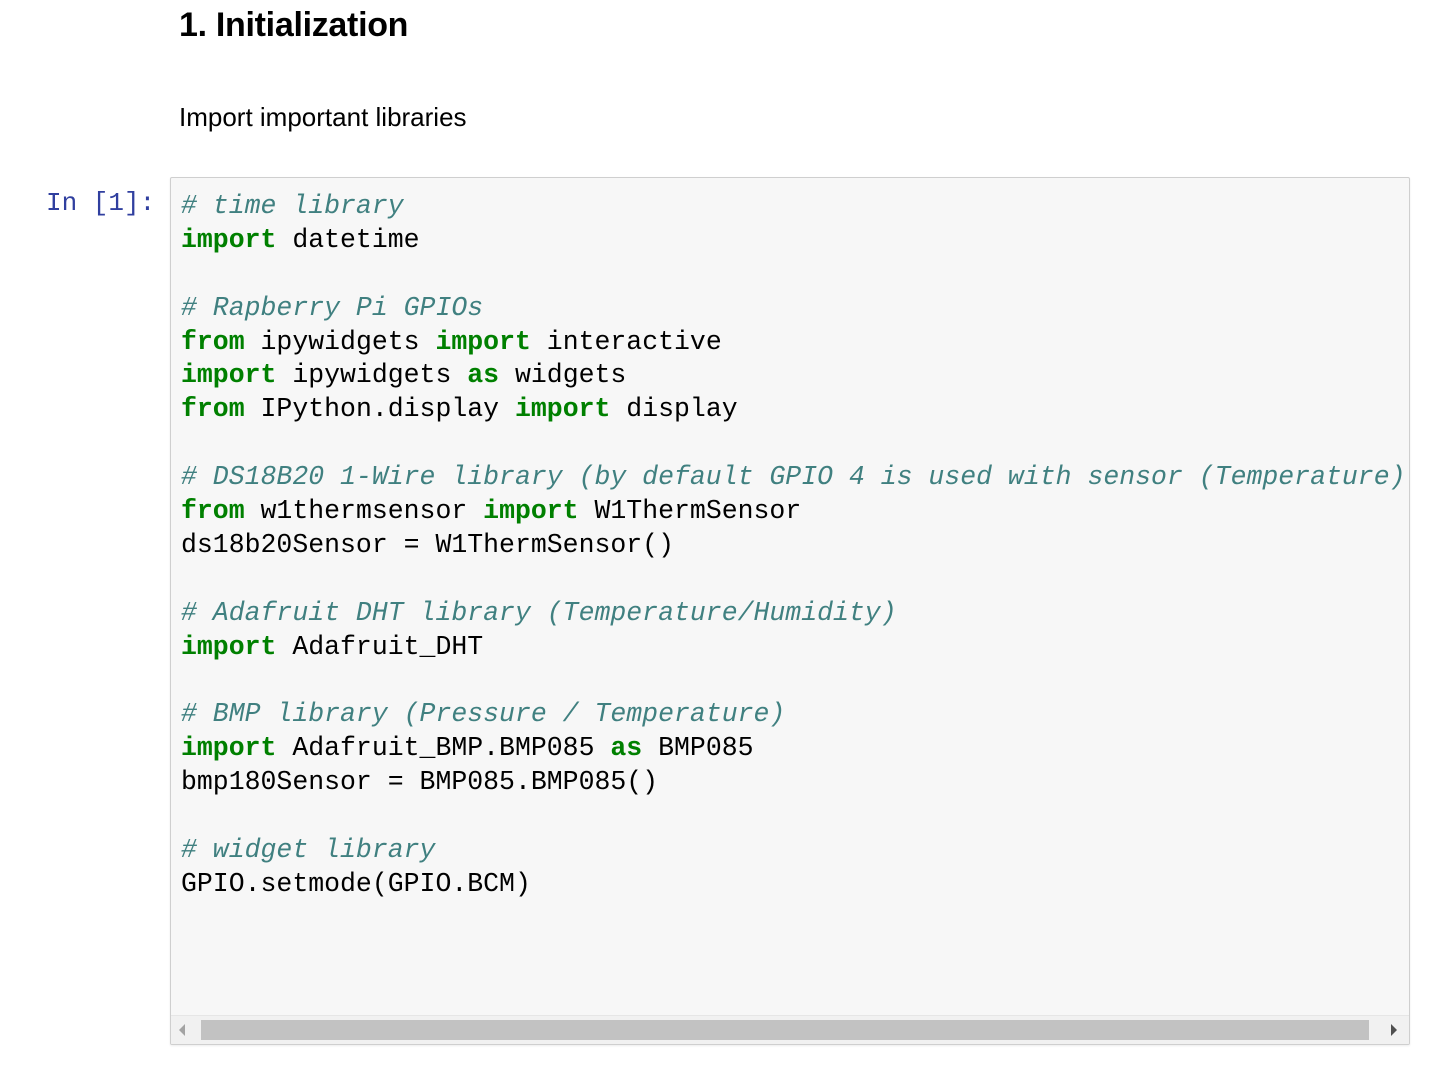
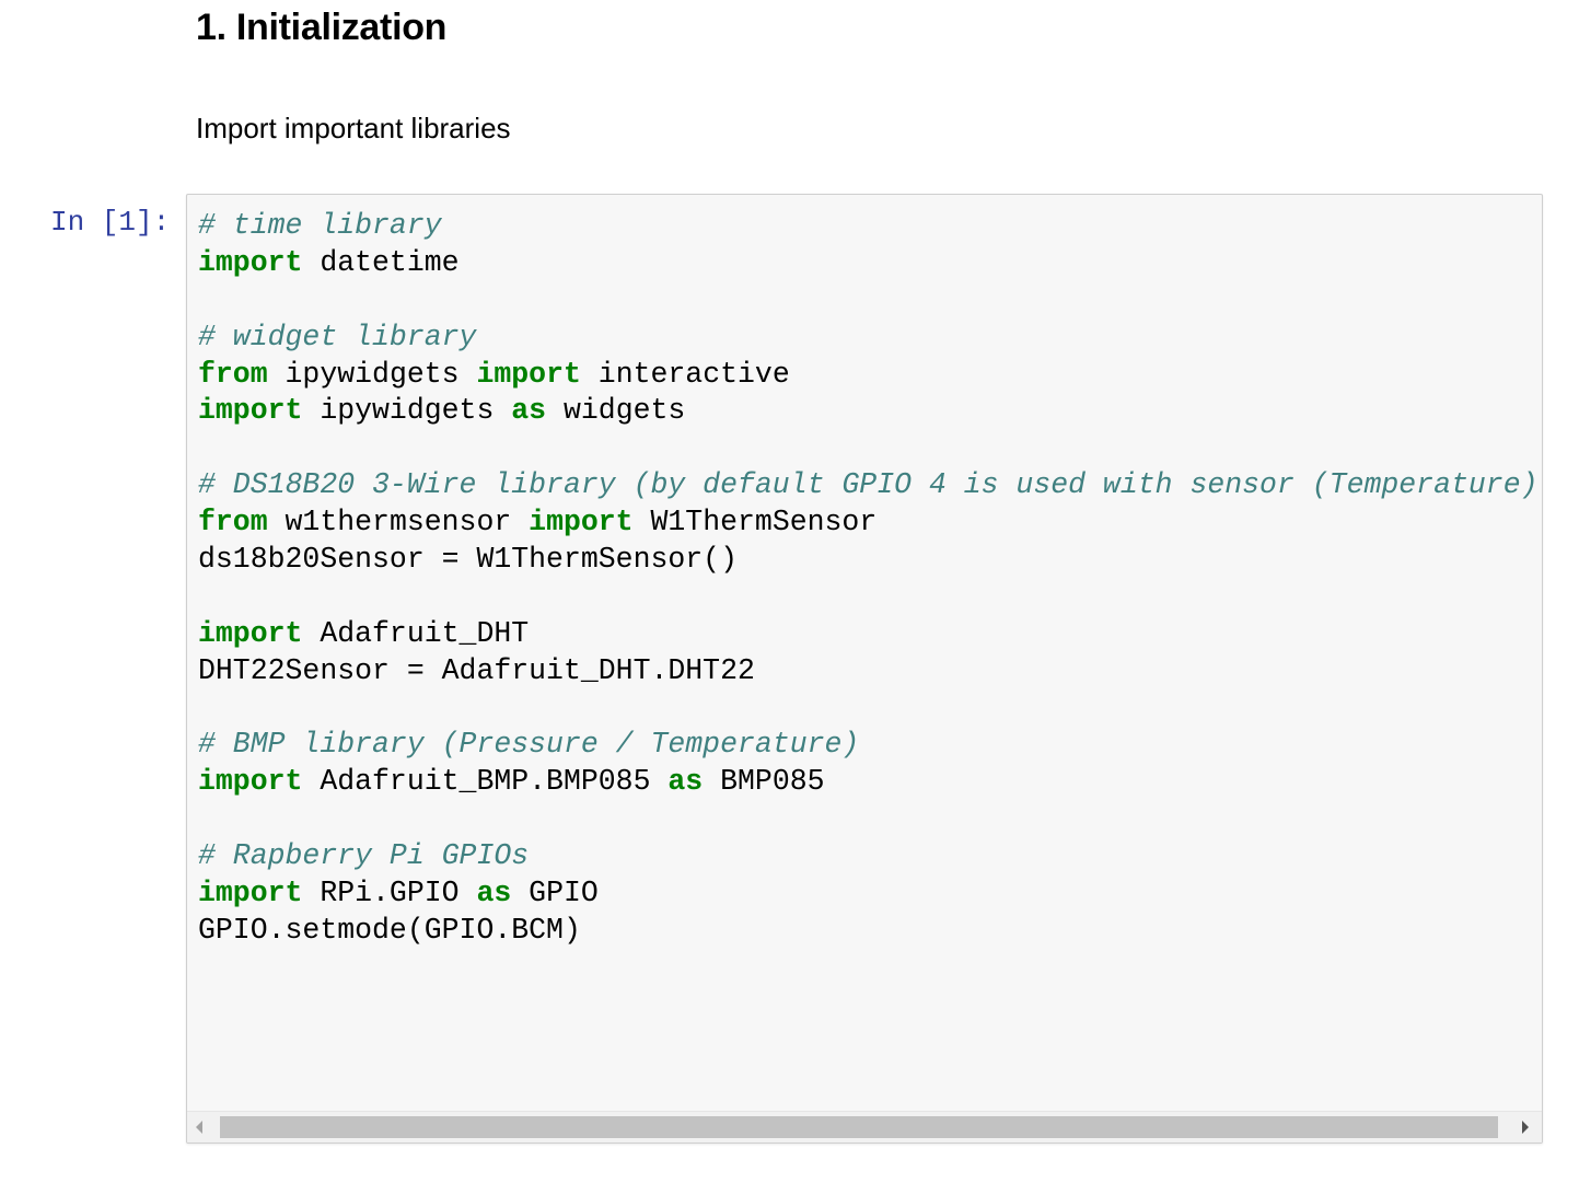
  1. Initialization
  Import important libraries
  In [1]:
  # time library
  import datetime
- # Rapberry Pi GPIOs
+ # widget library
  from ipywidgets import interactive
  import ipywidgets as widgets
- from IPython.display import display
- # DS18B20 1-Wire library (by default GPIO 4 is used with sensor (Temperature)
+ # DS18B20 3-Wire library (by default GPIO 4 is used with sensor (Temperature)
  from w1thermsensor import W1ThermSensor
  ds18b20Sensor = W1ThermSensor()
- # Adafruit DHT library (Temperature/Humidity)
  import Adafruit_DHT
+ DHT22Sensor = Adafruit_DHT.DHT22
  # BMP library (Pressure / Temperature)
  import Adafruit_BMP.BMP085 as BMP085
- bmp180Sensor = BMP085.BMP085()
- # widget library
+ # Rapberry Pi GPIOs
+ import RPi.GPIO as GPIO
  GPIO.setmode(GPIO.BCM)
